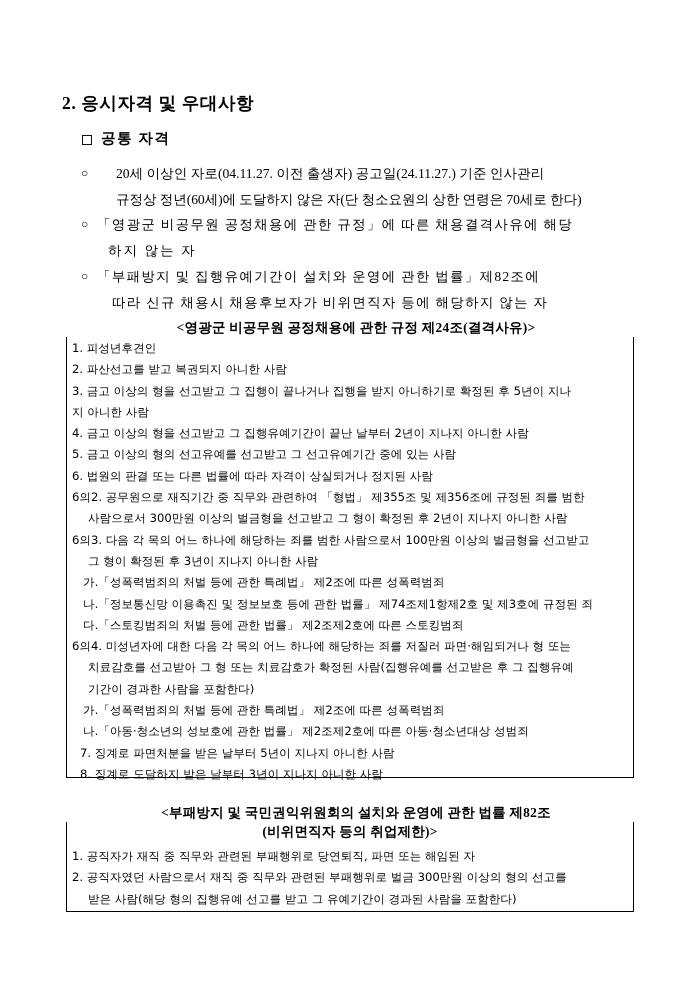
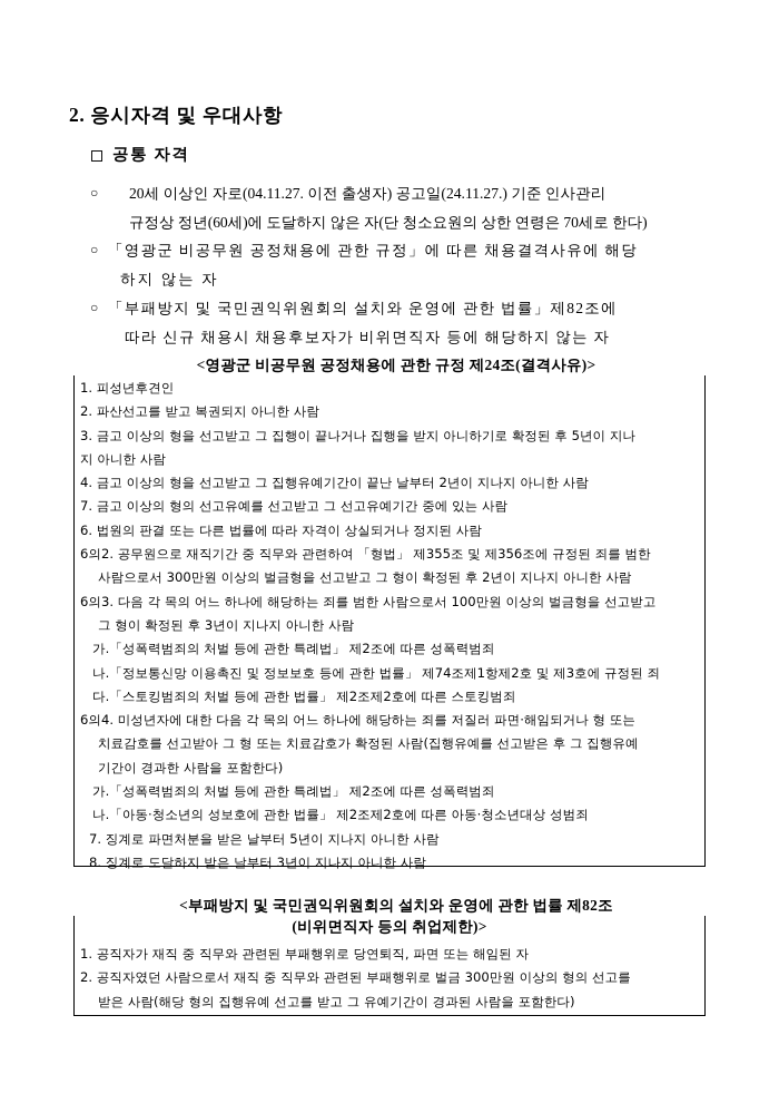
  2. 응시자격 및 우대사항
  공통 자격
  ○
  20세 이상인 자로(04.11.27. 이전 출생자) 공고일(24.11.27.) 기준 인사관리
  규정상 정년(60세)에 도달하지 않은 자(단 청소요원의 상한 연령은 70세로 한다)
  ○
  「영광군 비공무원 공정채용에 관한 규정」에 따른 채용결격사유에 해당
  하지 않는 자
  ○
- 「부패방지 및 집행유예기간이 설치와 운영에 관한 법률」제82조에
+ 「부패방지 및 국민권익위원회의 설치와 운영에 관한 법률」제82조에
  따라 신규 채용시 채용후보자가 비위면직자 등에 해당하지 않는 자
  <영광군 비공무원 공정채용에 관한 규정 제24조(결격사유)>
  1. 피성년후견인
  2. 파산선고를 받고 복권되지 아니한 사람
  3. 금고 이상의 형을 선고받고 그 집행이 끝나거나 집행을 받지 아니하기로 확정된 후 5년이 지나
  지 아니한 사람
  4. 금고 이상의 형을 선고받고 그 집행유예기간이 끝난 날부터 2년이 지나지 아니한 사람
- 5. 금고 이상의 형의 선고유예를 선고받고 그 선고유예기간 중에 있는 사람
+ 7. 금고 이상의 형의 선고유예를 선고받고 그 선고유예기간 중에 있는 사람
  6. 법원의 판결 또는 다른 법률에 따라 자격이 상실되거나 정지된 사람
  6의2. 공무원으로 재직기간 중 직무와 관련하여 「형법」 제355조 및 제356조에 규정된 죄를 범한
  사람으로서 300만원 이상의 벌금형을 선고받고 그 형이 확정된 후 2년이 지나지 아니한 사람
  6의3. 다음 각 목의 어느 하나에 해당하는 죄를 범한 사람으로서 100만원 이상의 벌금형을 선고받고
  그 형이 확정된 후 3년이 지나지 아니한 사람
  가.「성폭력범죄의 처벌 등에 관한 특례법」 제2조에 따른 성폭력범죄
  나.「정보통신망 이용촉진 및 정보보호 등에 관한 법률」 제74조제1항제2호 및 제3호에 규정된 죄
  다.「스토킹범죄의 처벌 등에 관한 법률」 제2조제2호에 따른 스토킹범죄
  6의4. 미성년자에 대한 다음 각 목의 어느 하나에 해당하는 죄를 저질러 파면·해임되거나 형 또는
  치료감호를 선고받아 그 형 또는 치료감호가 확정된 사람(집행유예를 선고받은 후 그 집행유예
  기간이 경과한 사람을 포함한다)
  가.「성폭력범죄의 처벌 등에 관한 특례법」 제2조에 따른 성폭력범죄
  나.「아동·청소년의 성보호에 관한 법률」 제2조제2호에 따른 아동·청소년대상 성범죄
  7. 징계로 파면처분을 받은 날부터 5년이 지나지 아니한 사람
  8. 징계로 도달하지 받은 날부터 3년이 지나지 아니한 사람
  <부패방지 및 국민권익위원회의 설치와 운영에 관한 법률 제82조
  (비위면직자 등의 취업제한)>
  1. 공직자가 재직 중 직무와 관련된 부패행위로 당연퇴직, 파면 또는 해임된 자
  2. 공직자였던 사람으로서 재직 중 직무와 관련된 부패행위로 벌금 300만원 이상의 형의 선고를
  받은 사람(해당 형의 집행유예 선고를 받고 그 유예기간이 경과된 사람을 포함한다)
